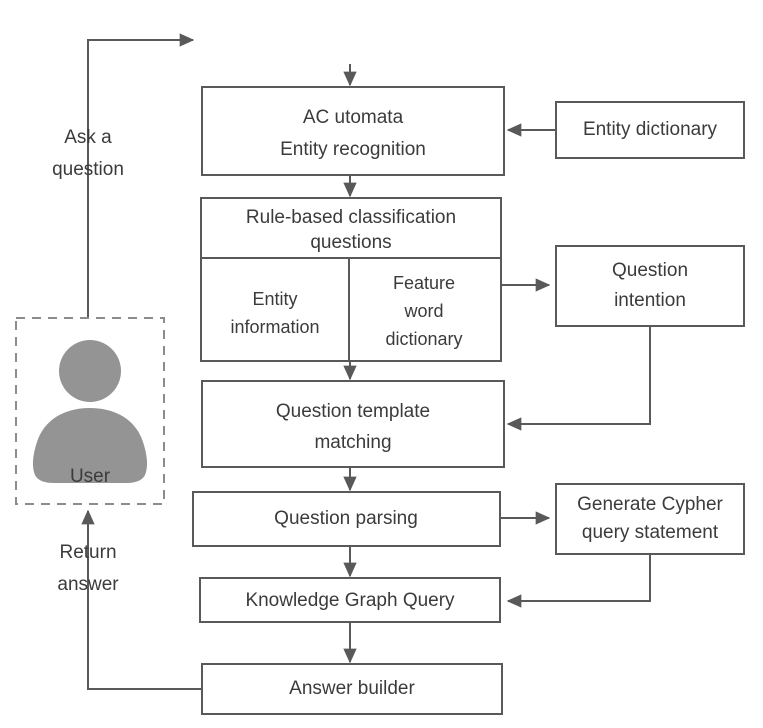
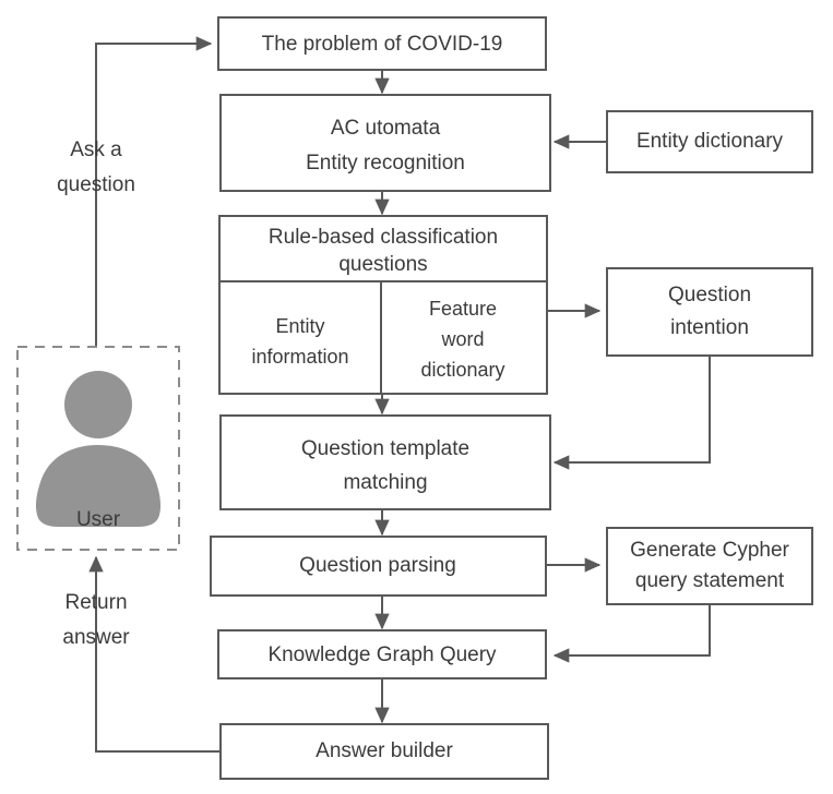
  User
  Ask a
  question
  Return
  answer
+ The problem of COVID-19
  AC utomata
  Entity recognition
  Entity dictionary
  Rule-based classification
  questions
  Entity
  information
  Feature
  word
  dictionary
  Question
  intention
  Question template
  matching
  Question parsing
  Generate Cypher
  query statement
  Knowledge Graph Query
  Answer builder
